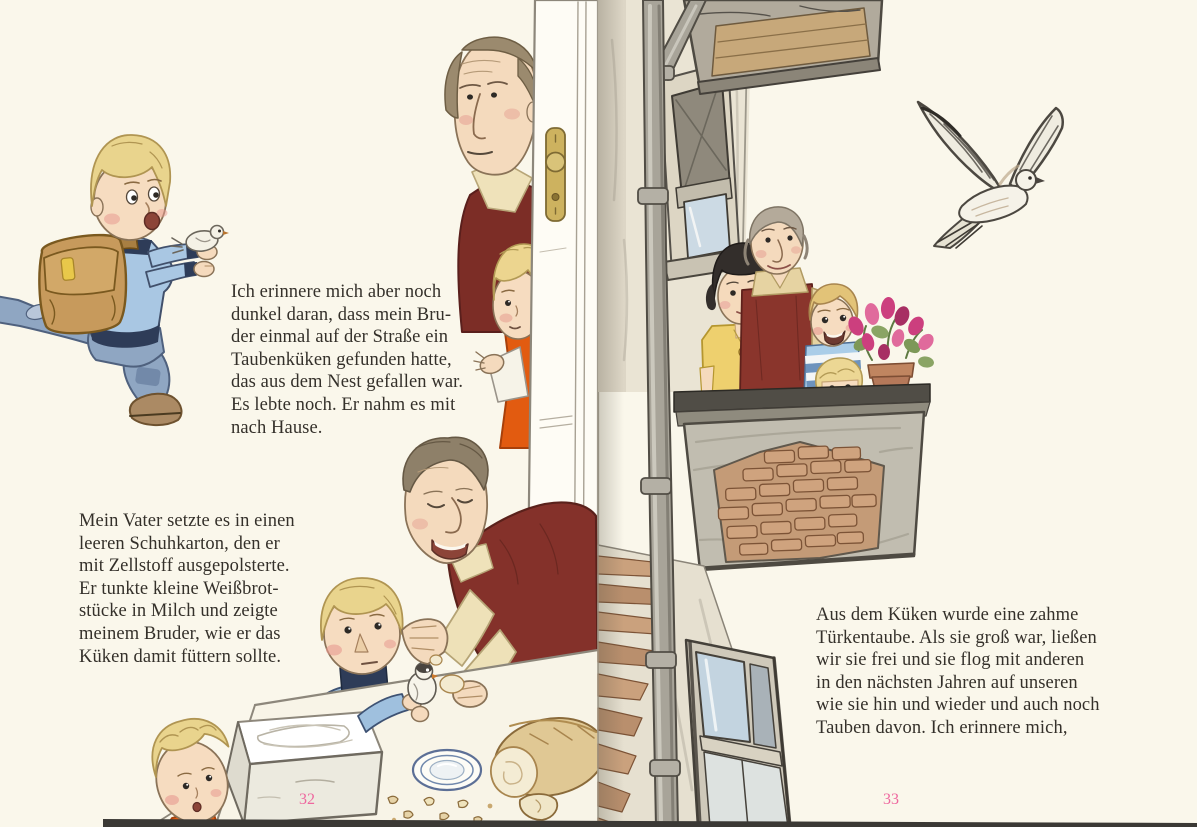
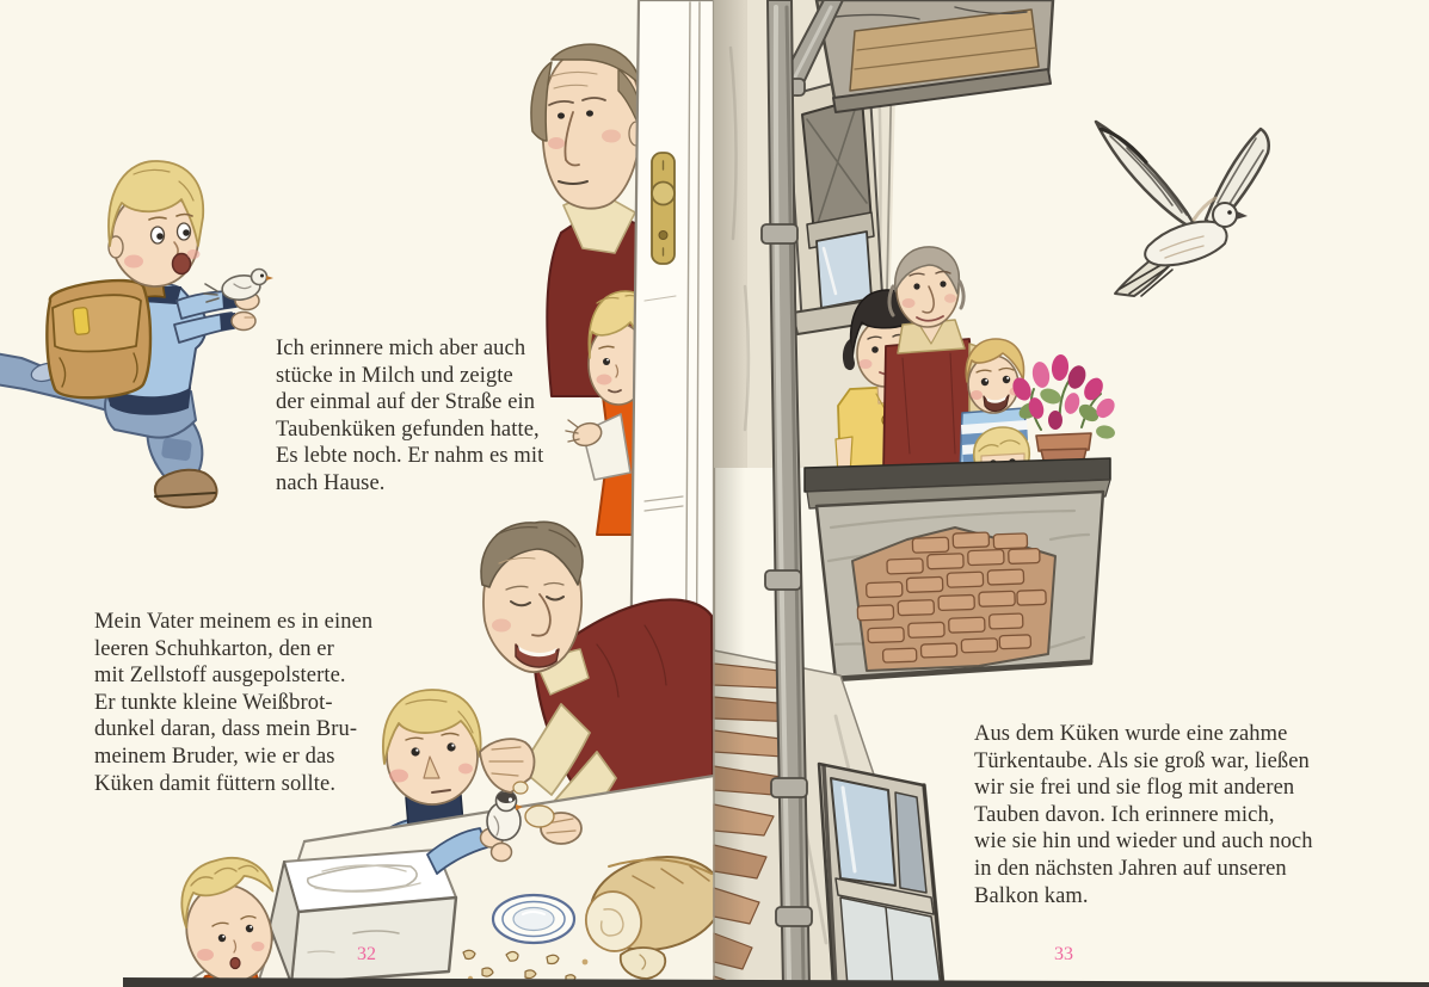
- Ich erinnere mich aber noch
+ Ich erinnere mich aber auch
- dunkel daran, dass mein Bru-
+ stücke in Milch und zeigte
  der einmal auf der Straße ein
  Taubenküken gefunden hatte,
- das aus dem Nest gefallen war.
  Es lebte noch. Er nahm es mit
  nach Hause.
- Mein Vater setzte es in einen
+ Mein Vater meinem es in einen
  leeren Schuhkarton, den er
  mit Zellstoff ausgepolsterte.
  Er tunkte kleine Weißbrot-
- stücke in Milch und zeigte
+ dunkel daran, dass mein Bru-
  meinem Bruder, wie er das
  Küken damit füttern sollte.
  Aus dem Küken wurde eine zahme
  Türkentaube. Als sie groß war, ließen
  wir sie frei und sie flog mit anderen
- in den nächsten Jahren auf unseren
+ Tauben davon. Ich erinnere mich,
  wie sie hin und wieder und auch noch
- Tauben davon. Ich erinnere mich,
+ in den nächsten Jahren auf unseren
+ Balkon kam.
  32
  33
